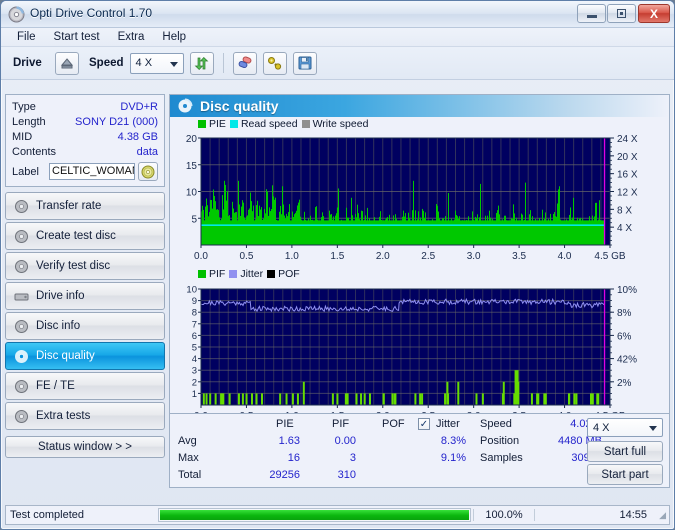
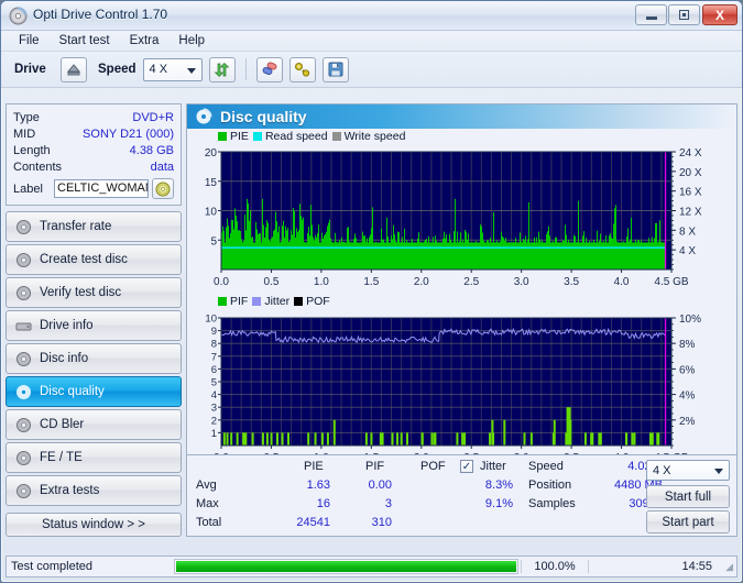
  Opti Drive Control 1.70
  X
  File
  Start test
  Extra
  Help
  Drive
  Speed
  4 X
  Type
  DVD+R
- Length
+ MID
  SONY D21 (000)
- MID
+ Length
  4.38 GB
  Contents
  data
  Label
  CELTIC_WOMA
  Transfer rate
  Create test disc
  Verify test disc
  Drive info
  Disc info
  Disc quality
+ CD Bler
  FE / TE
  Extra tests
  Status window > >
  Disc quality
  PIE
  Read speed
  Write speed
  5
  10
  15
  20
  4 X
  8 X
  12 X
  16 X
  20 X
  24 X
  0.0
  0.5
  1.0
  1.5
  2.0
  2.5
  3.0
  3.5
  4.0
  4.5 GB
  PIF
  Jitter
  POF
  1
  2
  3
  4
  5
  6
  7
  8
  9
  10
  2%
- 42%
+ 4%
  6%
  8%
  10%
  PIE
  PIF
  POF
  ✓
  Jitter
  Avg
  Max
  Total
  1.63
  16
- 29256
+ 24541
  0.00
  3
  310
  8.3%
  9.1%
  Speed
  Position
  Samples
  4 X
  Start full
  Start part
  Test completed
  100.0%
  14:55
  ◢
